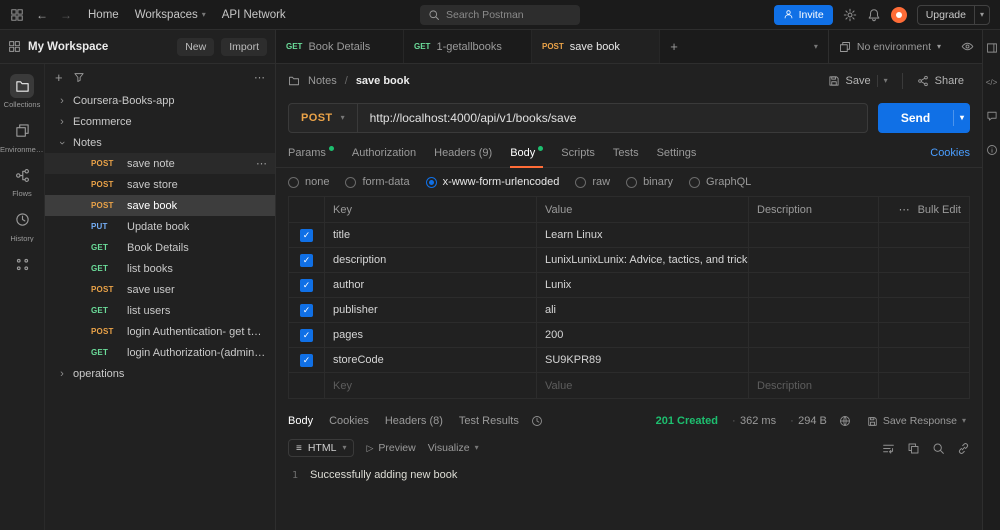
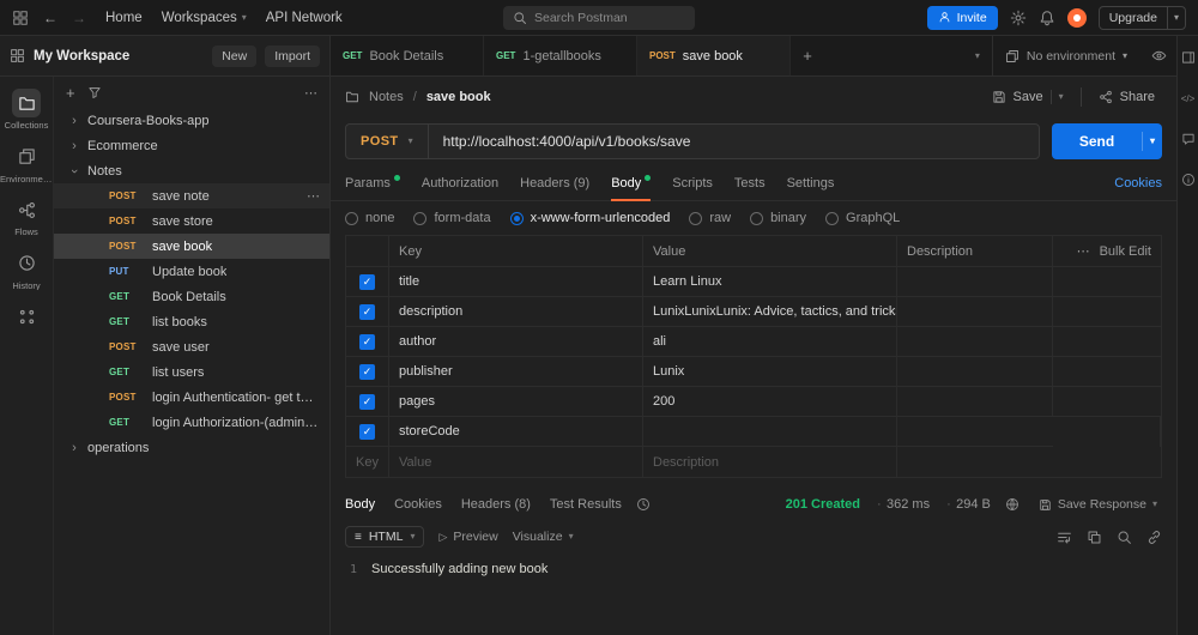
  ←
  →
  Home
  Workspaces
  ▾
  API Network
  Search Postman
  Invite
  Upgrade
  ▾
  My Workspace
  New
  Import
  Collections
  Environments
  Flows
  History
  +
  ⋯
  ›
  Coursera-Books-app
  ›
  Ecommerce
  Notes
  POST
  save note
  ⋯
  POST
  save store
  POST
  save book
  PUT
  Update book
  GET
  Book Details
  GET
  list books
  POST
  save user
  GET
  list users
  POST
  login Authentication- get toke
  GET
  login Authorization-(admin,us
  ›
  operations
  GET
  Book Details
  GET
  1-getallbooks
  POST
  save book
  +
  ▾
  No environment
  ▾
  Notes
  /
  save book
  Save
  ▾
  Share
  POST
  ▾
  http://localhost:4000/api/v1/books/save
  Send
  ▾
  Params
  Authorization
  Headers (9)
  Body
  Scripts
  Tests
  Settings
  Cookies
  none
  form-data
  x-www-form-urlencoded
  raw
  binary
  GraphQL
  Key
  Value
  Description
  ⋯
  Bulk Edit
  ✓
  title
  Learn Linux
  ✓
  description
  LunixLunixLunix: Advice, tactics, and trick
  ✓
  author
- Lunix
+ ali
  ✓
  publisher
- ali
+ Lunix
  ✓
  pages
  200
  ✓
  storeCode
- SU9KPR89
  Key
  Value
  Description
  Body
  Cookies
  Headers (8)
  Test Results
  201 Created
  362 ms
  294 B
  Save Response
  ▾
  ≡
  HTML
  ▾
  ▷
  Preview
  Visualize
  ▾
  1
  Successfully adding new book
  </>
